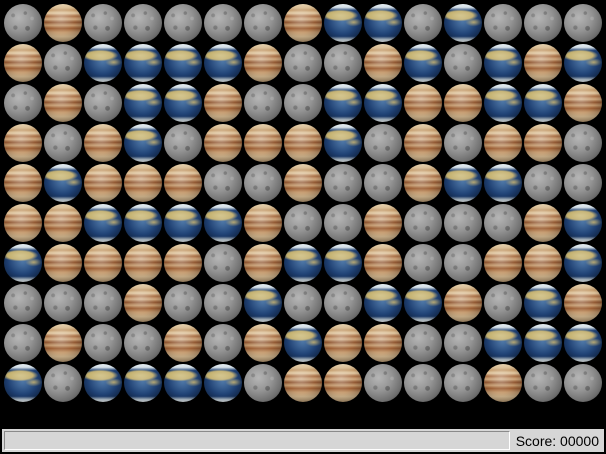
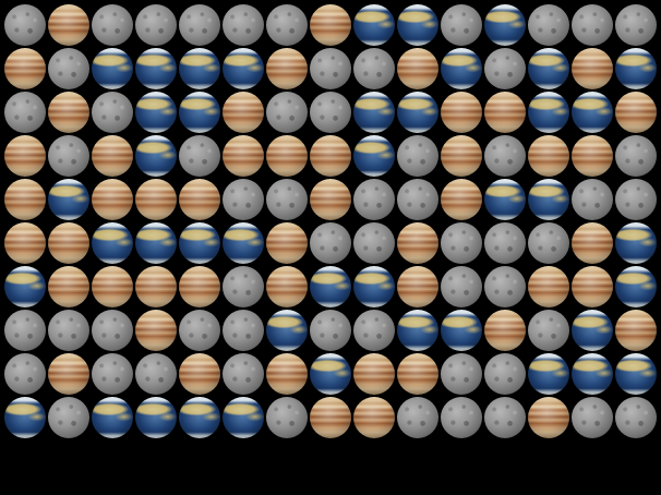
- Score: 00000
